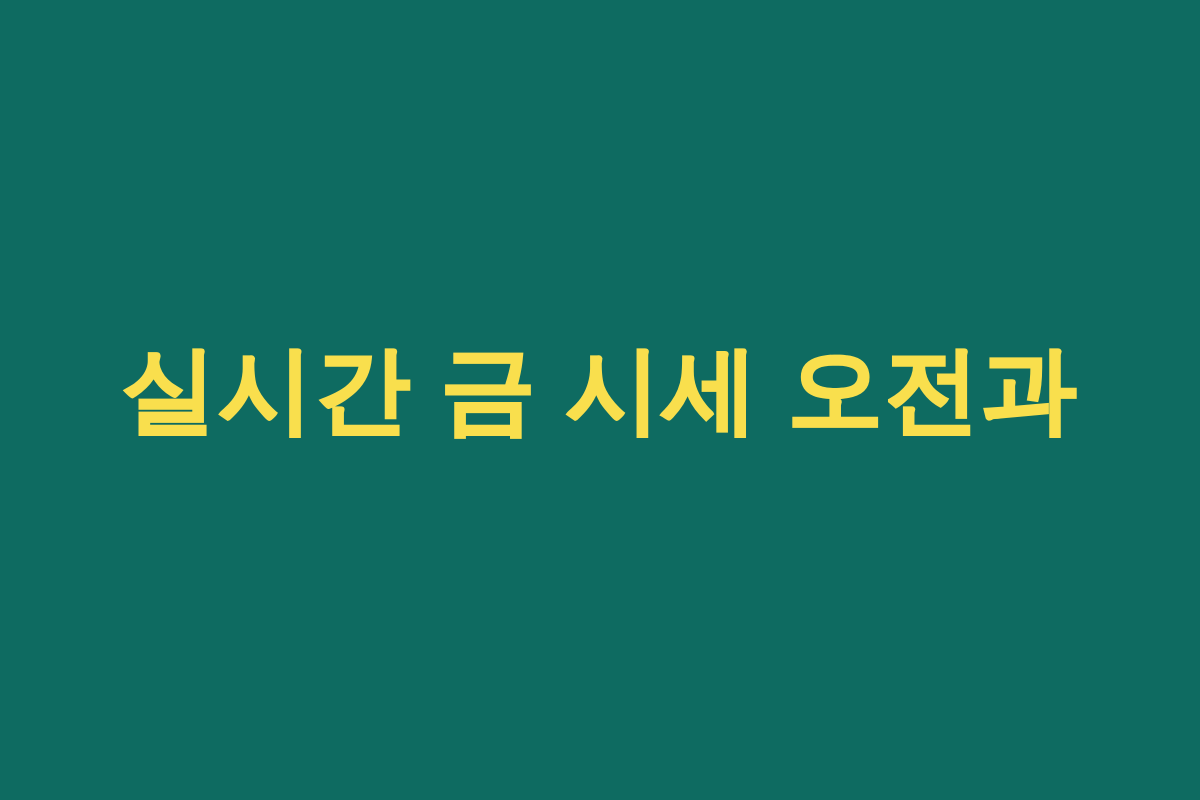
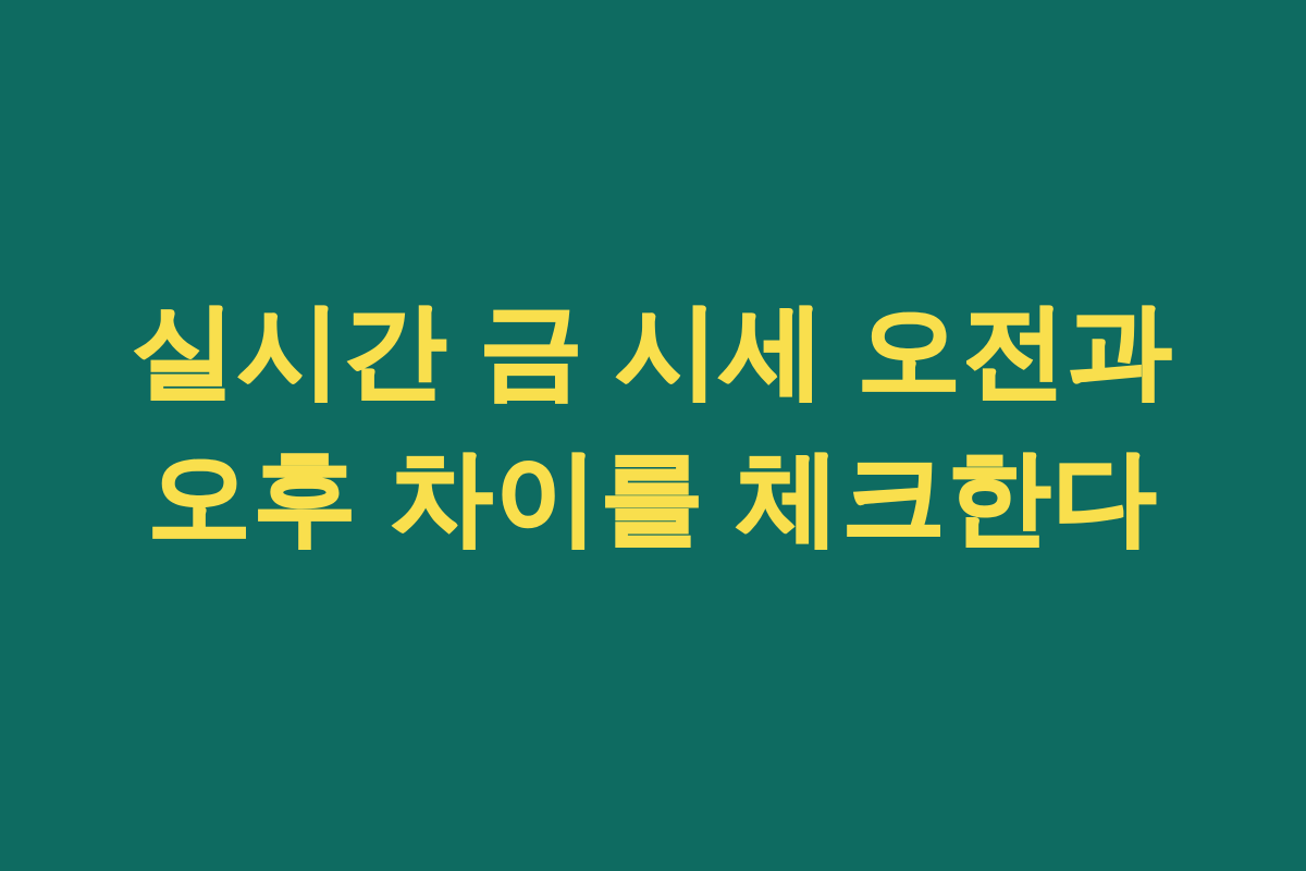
  실시간 금 시세 오전과
+ 오후 차이를 체크한다
